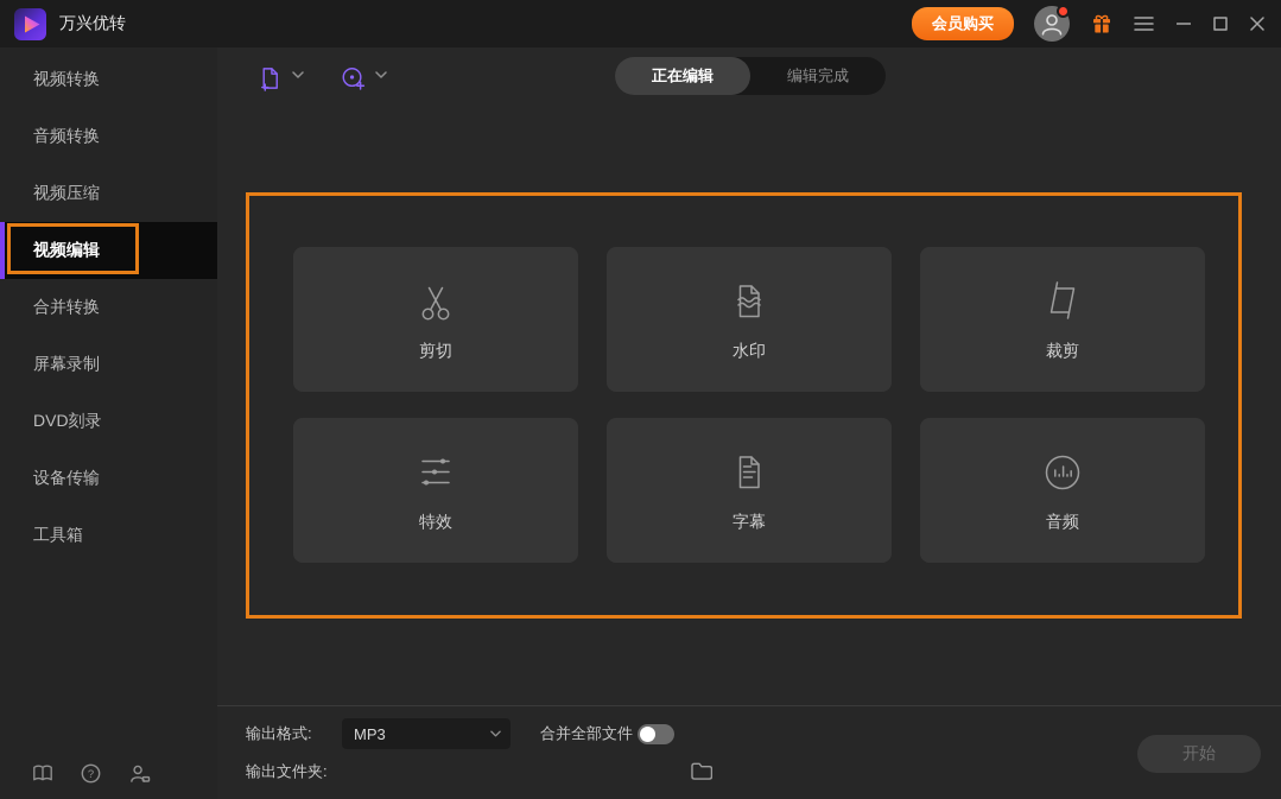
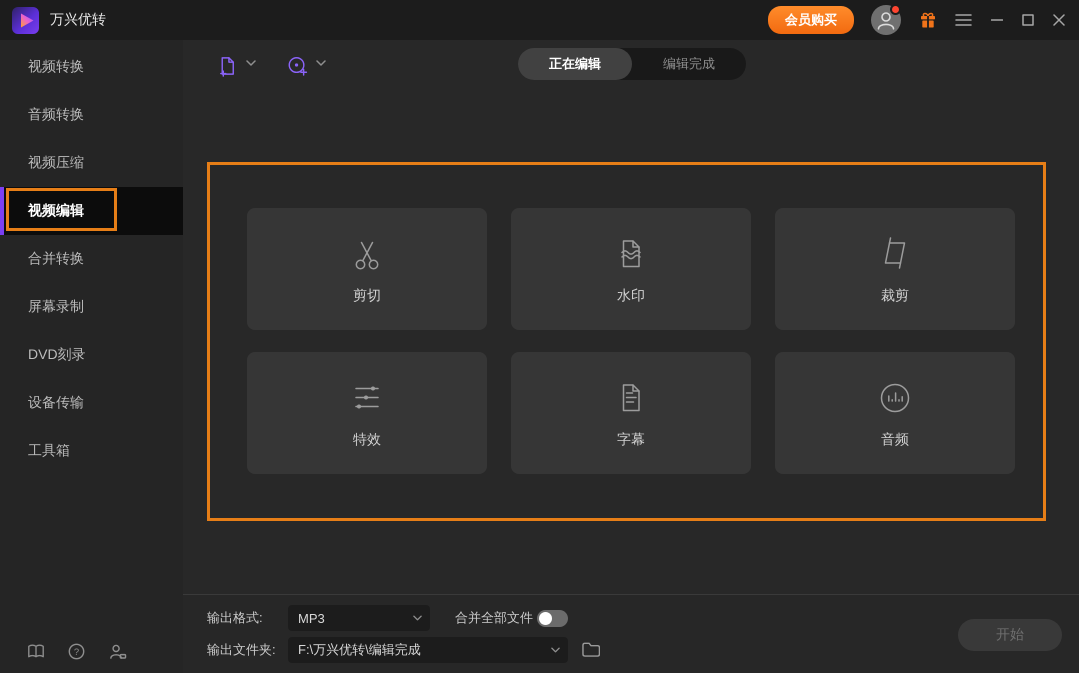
  万兴优转
  会员购买
  视频转换
  音频转换
  视频压缩
  视频编辑
  合并转换
  屏幕录制
  DVD刻录
  设备传输
  工具箱
  ?
  正在编辑
  编辑完成
  剪切
  水印
  裁剪
  特效
  字幕
  音频
  输出格式:
  MP3
  合并全部文件
  输出文件夹:
+ F:\万兴优转\编辑完成
  开始
